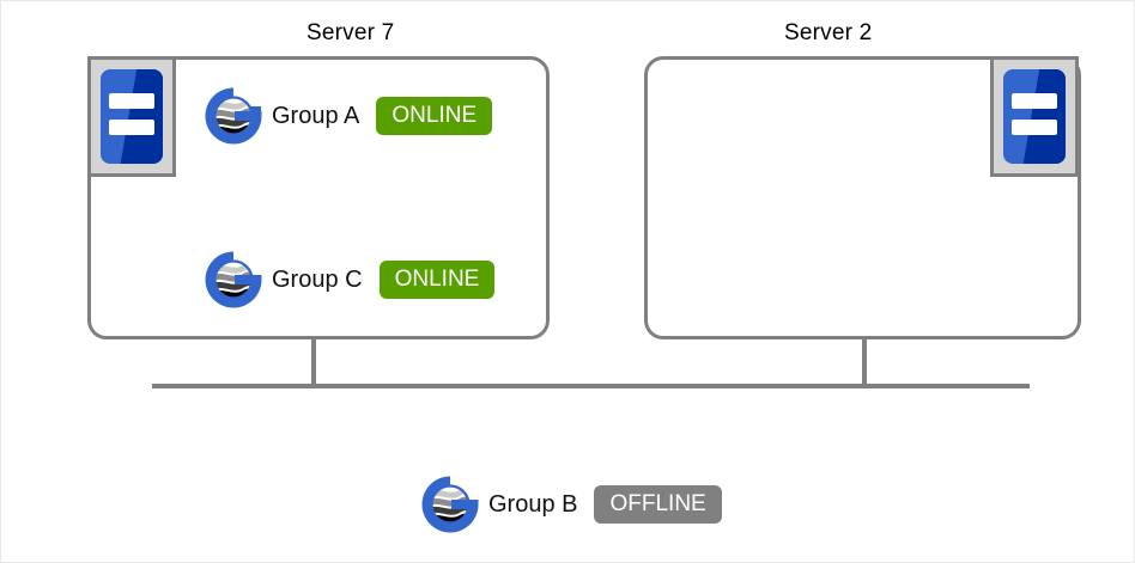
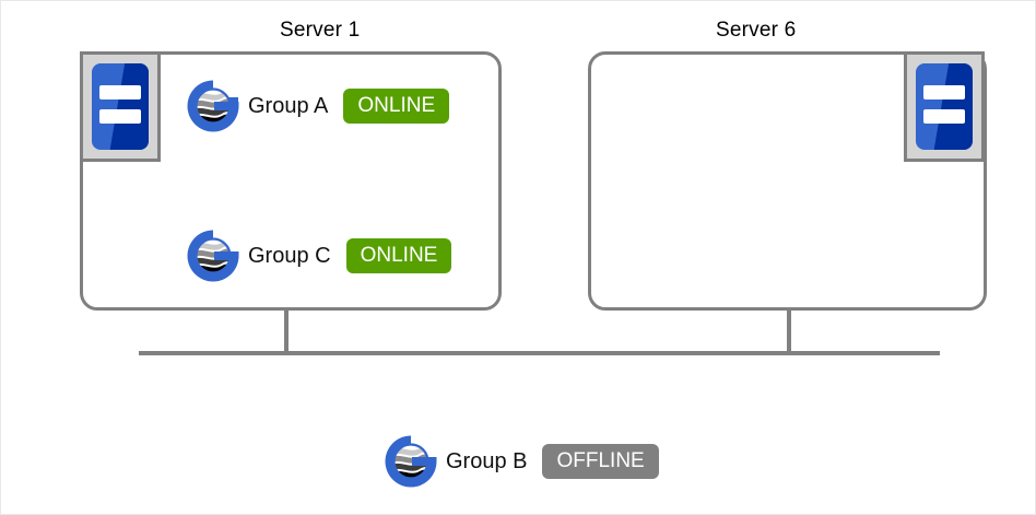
- Server 7
+ Server 1
- Server 2
+ Server 6
  Group A
  ONLINE
  Group C
  ONLINE
  Group B
  OFFLINE
